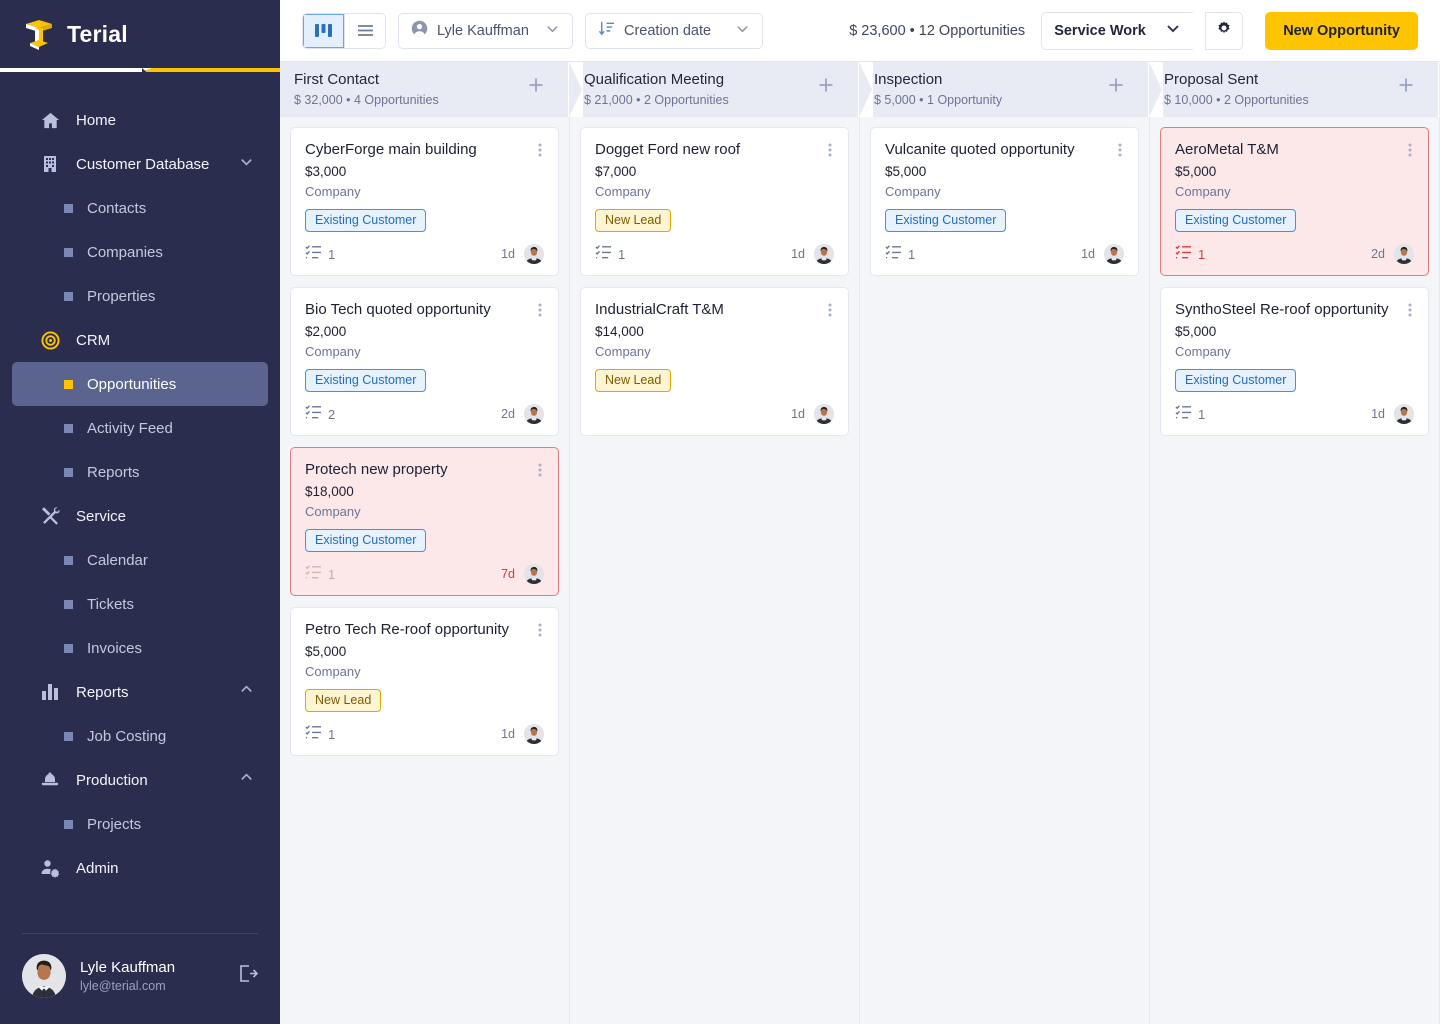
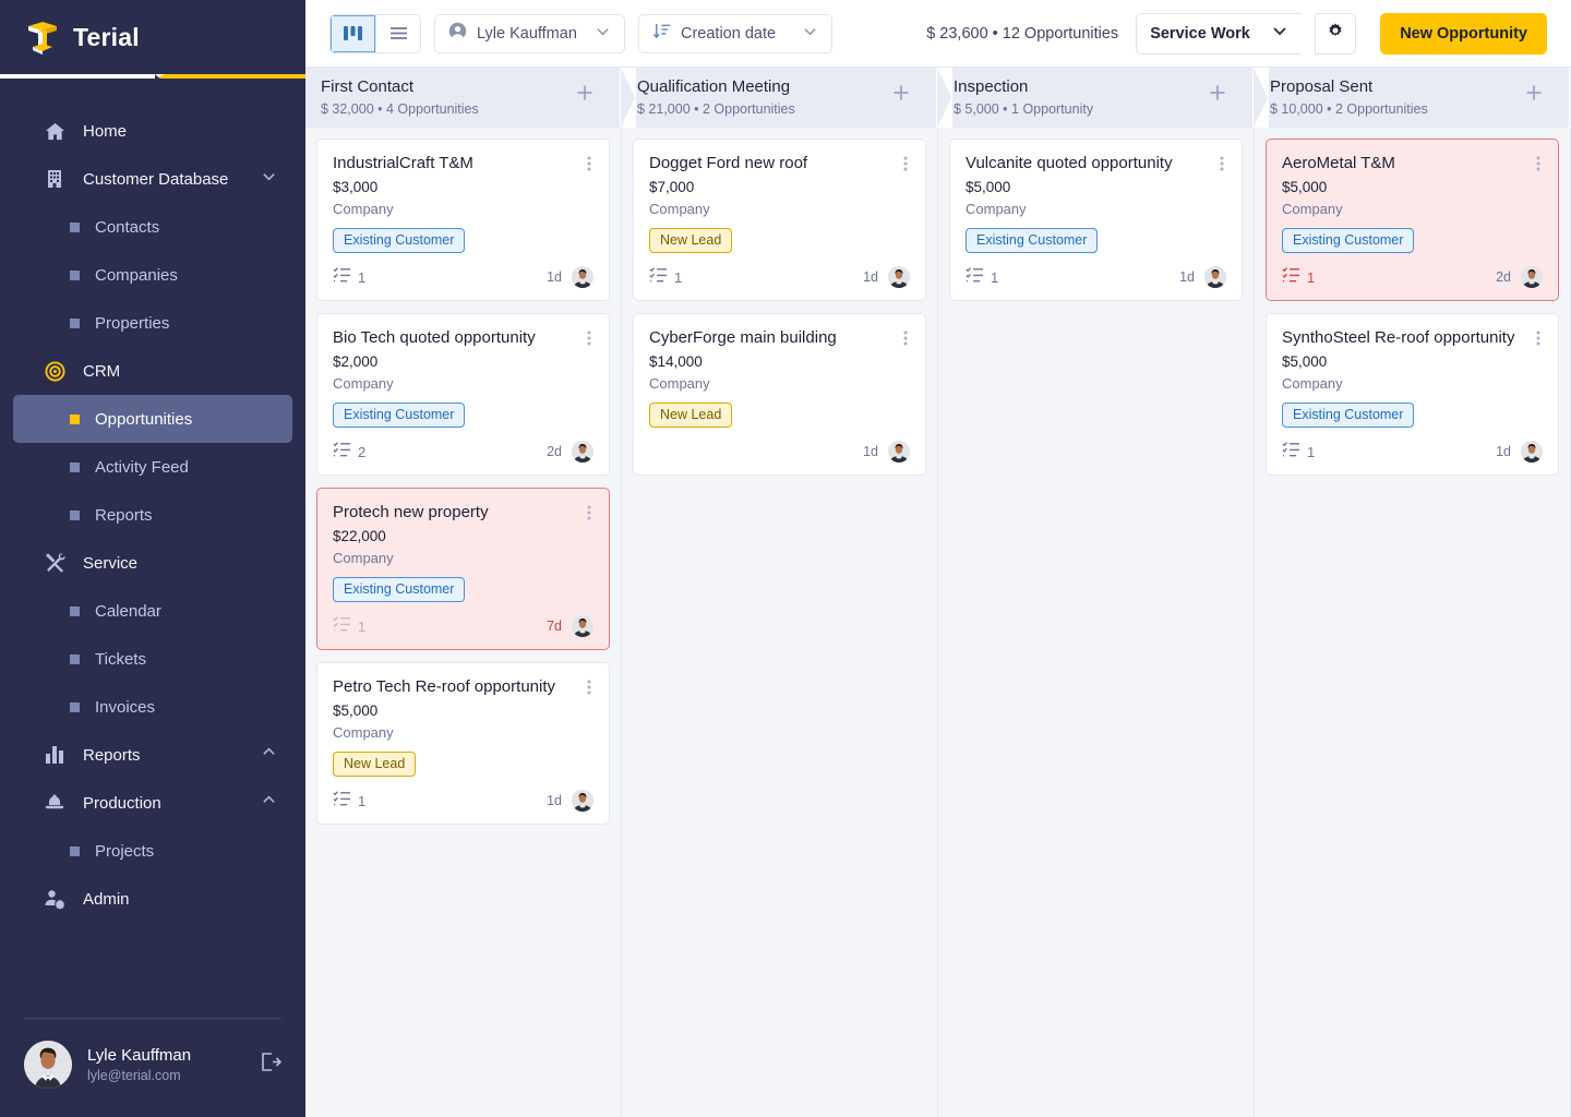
  Terial
  Home
  Customer Database
  Contacts
  Companies
  Properties
  CRM
  Opportunities
  Activity Feed
  Reports
  Service
  Calendar
  Tickets
  Invoices
  Reports
- Job Costing
  Production
  Projects
  Admin
  Lyle Kauffman
  lyle@terial.com
  Lyle Kauffman
  Creation date
  $ 23,600 • 12 Opportunities
  Service Work
  New Opportunity
  First Contact
  $ 32,000 • 4 Opportunities
- CyberForge main building
+ IndustrialCraft T&M
  $3,000
  Company
  Existing Customer
  1
  1d
  Bio Tech quoted opportunity
  $2,000
  Company
  Existing Customer
  2
  2d
  Protech new property
- $18,000
+ $22,000
  Company
  Existing Customer
  1
  7d
  Petro Tech Re-roof opportunity
  $5,000
  Company
  New Lead
  1
  1d
  Qualification Meeting
  $ 21,000 • 2 Opportunities
  Dogget Ford new roof
  $7,000
  Company
  New Lead
  1
  1d
- IndustrialCraft T&M
+ CyberForge main building
  $14,000
  Company
  New Lead
  1d
  Inspection
  $ 5,000 • 1 Opportunity
  Vulcanite quoted opportunity
  $5,000
  Company
  Existing Customer
  1
  1d
  Proposal Sent
  $ 10,000 • 2 Opportunities
  AeroMetal T&M
  $5,000
  Company
  Existing Customer
  1
  2d
  SynthoSteel Re-roof opportunity
  $5,000
  Company
  Existing Customer
  1
  1d
